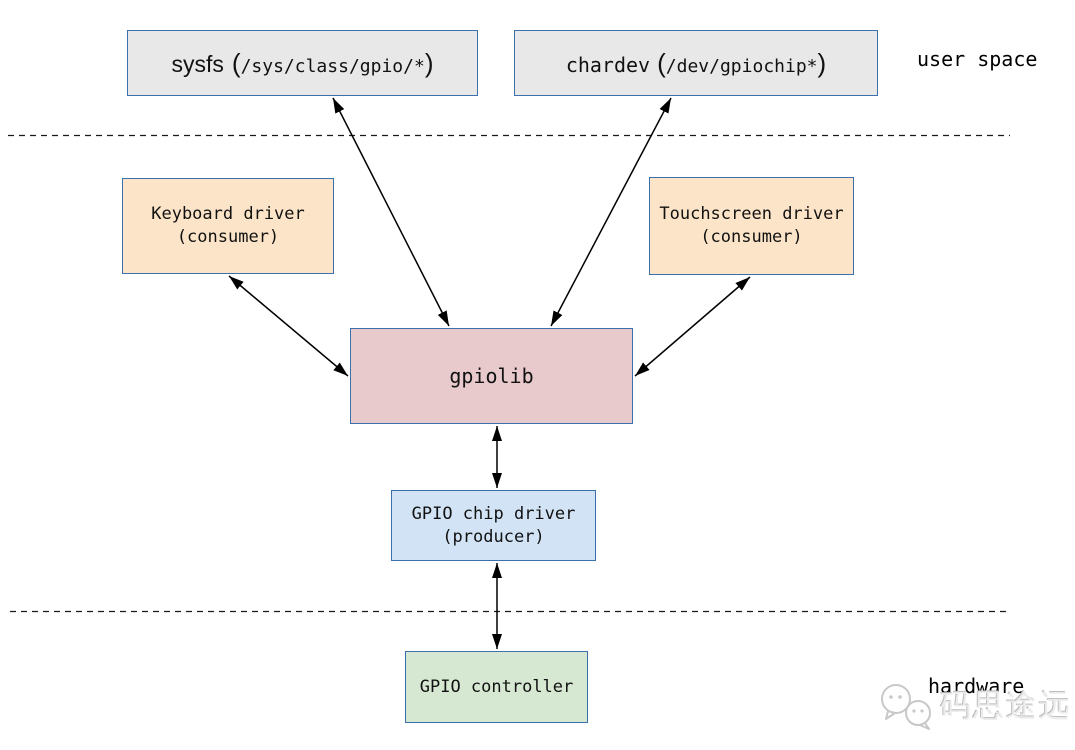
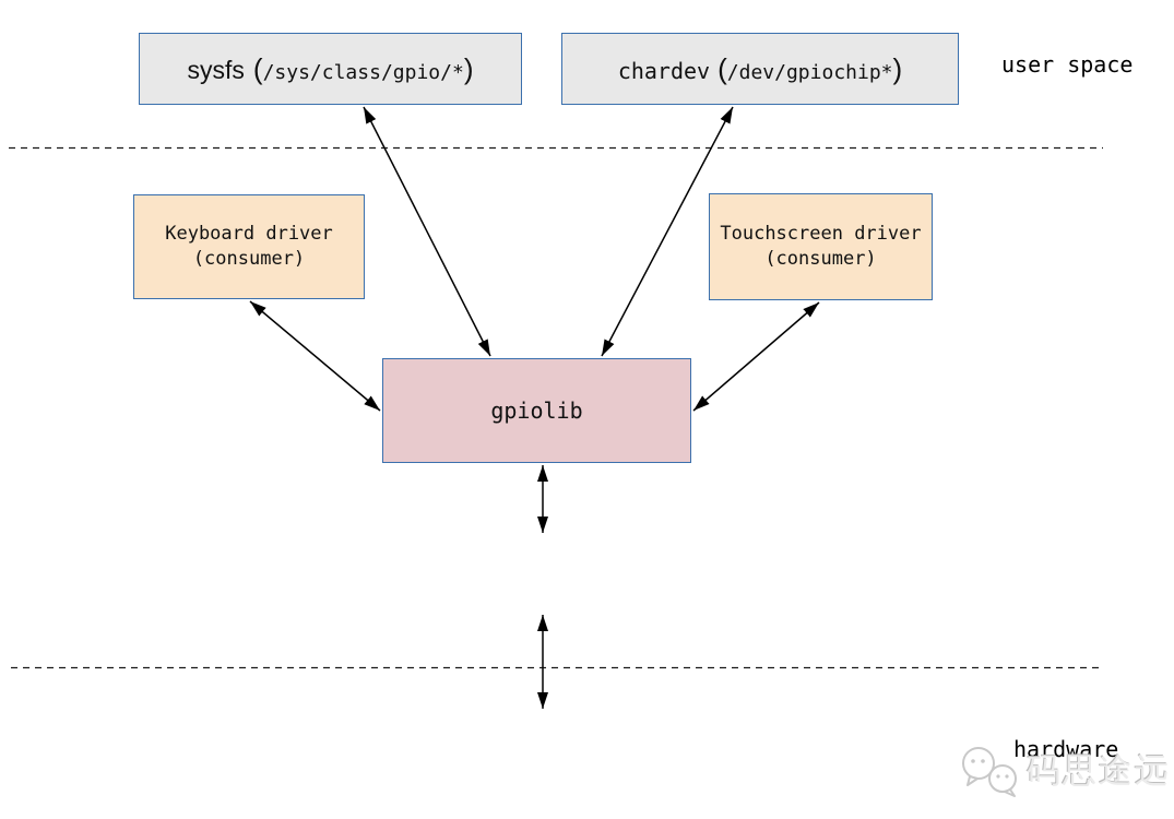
  sysfs
  (
  /sys/class/gpio/*
  )
  chardev
  (
  /dev/gpiochip*
  )
  Keyboard driver
  (consumer)
  Touchscreen driver
  (consumer)
  gpiolib
- GPIO chip driver
- (producer)
- GPIO controller
  user space
  hardware
  码思途远
